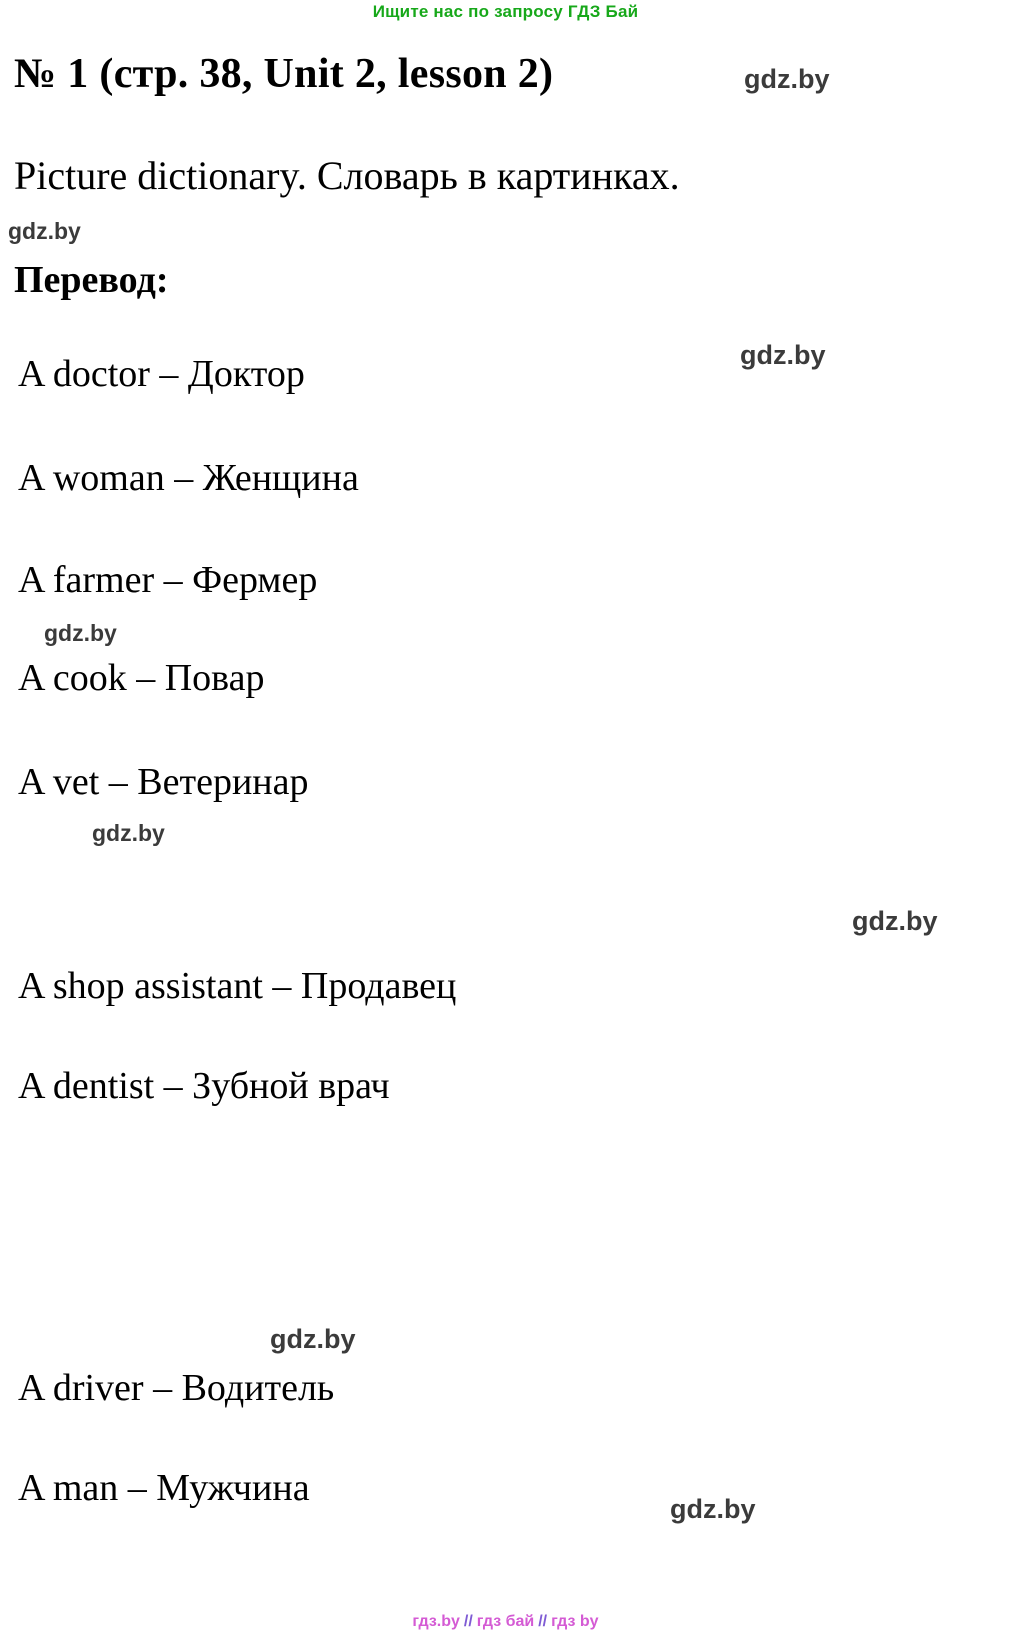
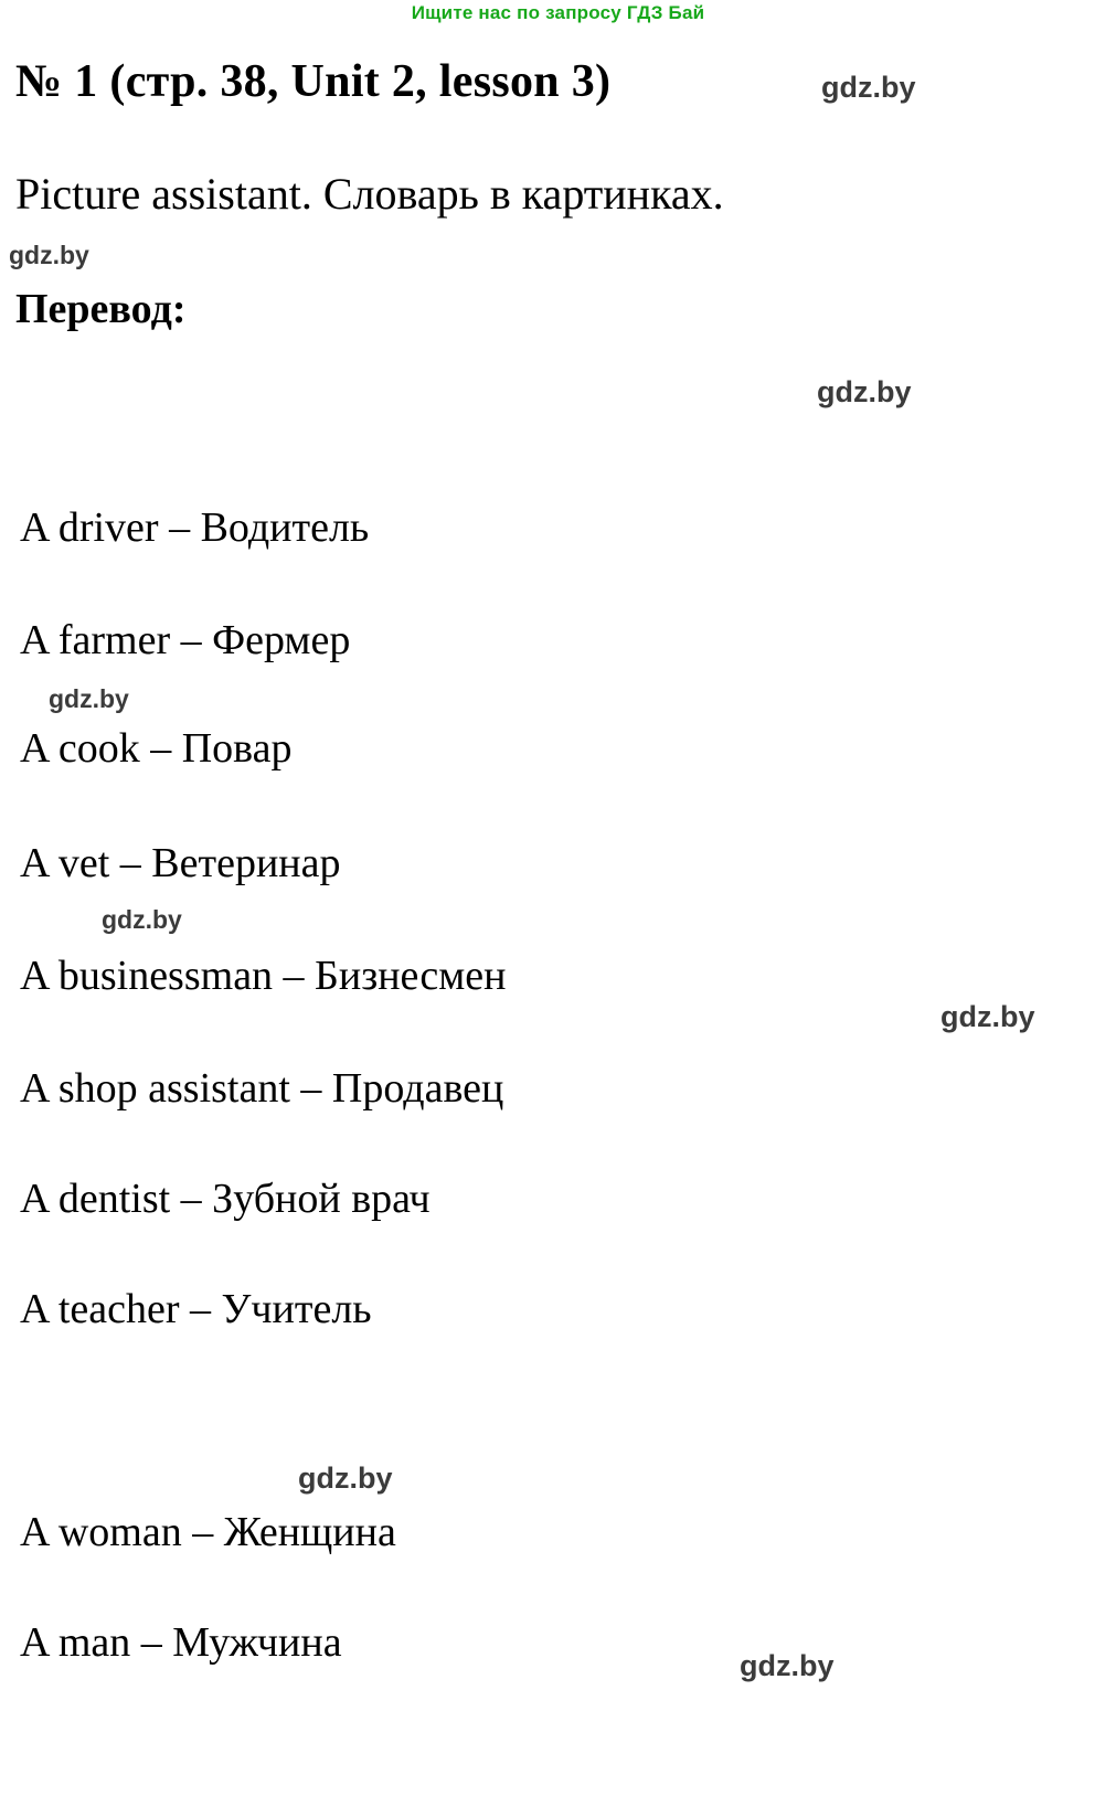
  Ищите нас по запросу ГДЗ Бай
- № 1 (стр. 38, Unit 2, lesson 2)
+ № 1 (стр. 38, Unit 2, lesson 3)
- Picture dictionary. Словарь в картинках.
+ Picture assistant. Словарь в картинках.
  Перевод:
- A doctor – Доктор
- A woman – Женщина
+ A driver – Водитель
  A farmer – Фермер
  A cook – Повар
  A vet – Ветеринар
+ A businessman – Бизнесмен
  A shop assistant – Продавец
  A dentist – Зубной врач
+ A teacher – Учитель
- A driver – Водитель
+ A woman – Женщина
  A man – Мужчина
  gdz.by
  gdz.by
  gdz.by
  gdz.by
  gdz.by
  gdz.by
  gdz.by
  gdz.by
- гдз.by // гдз бай // гдз by
